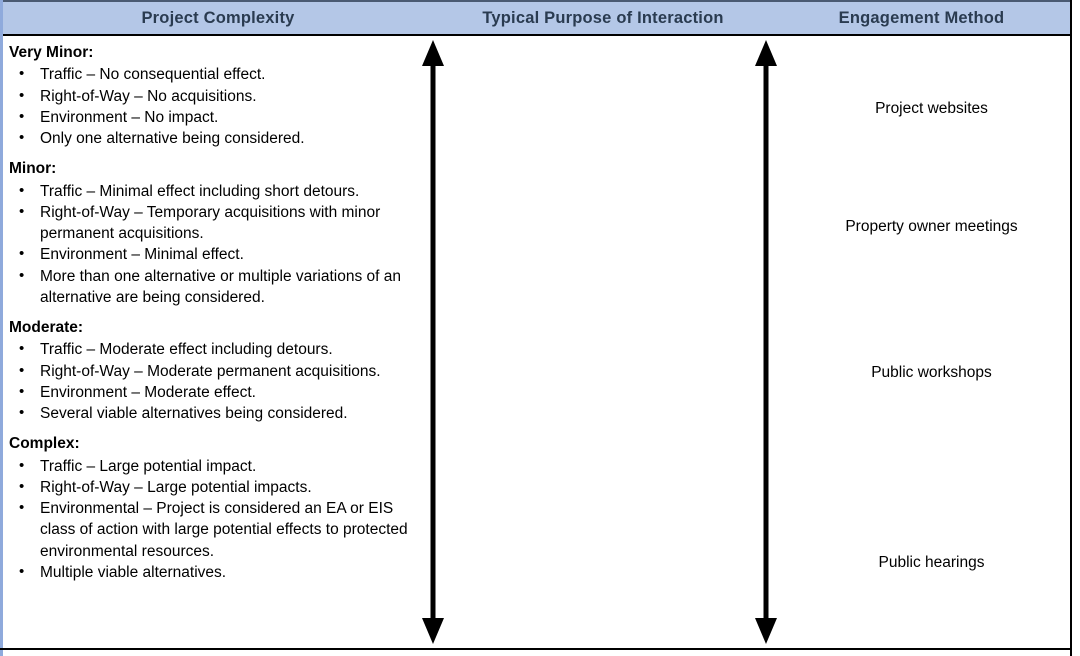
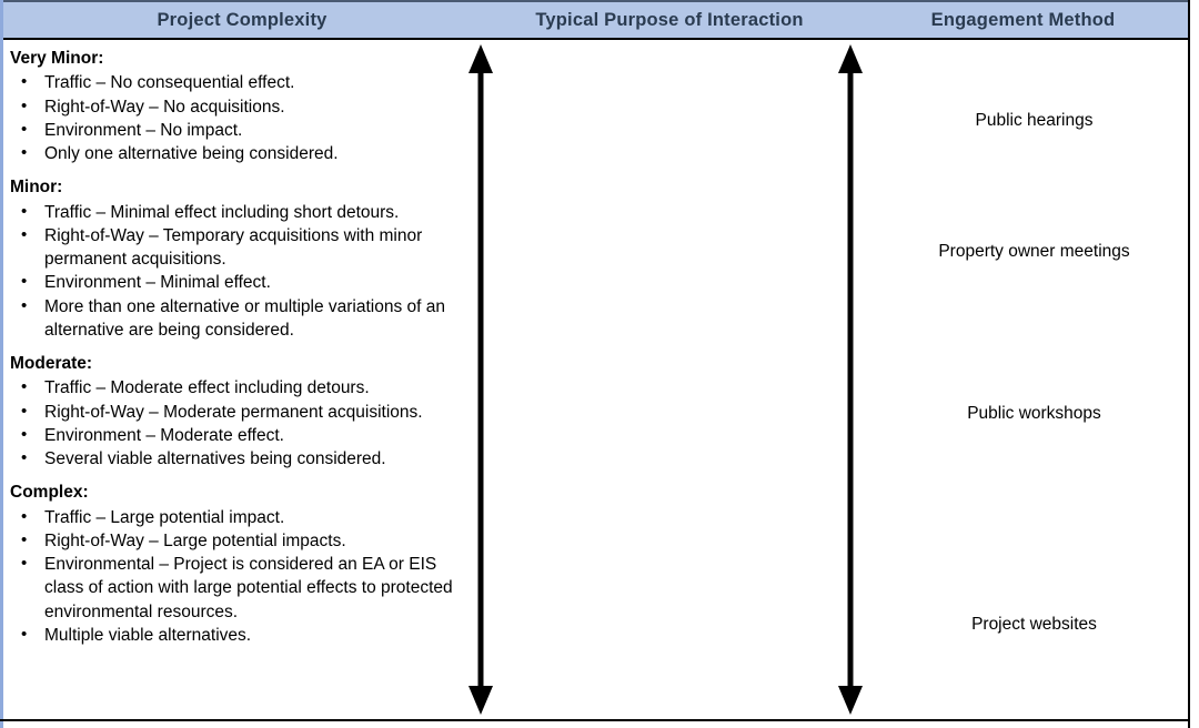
  Project Complexity
  Typical Purpose of Interaction
  Engagement Method
  Very Minor:
  •
  Traffic – No consequential effect.
  •
  Right-of-Way – No acquisitions.
  •
  Environment – No impact.
  •
  Only one alternative being considered.
  Minor:
  •
  Traffic – Minimal effect including short detours.
  •
  Right-of-Way – Temporary acquisitions with minor permanent acquisitions.
  •
  Environment – Minimal effect.
  •
  More than one alternative or multiple variations of an alternative are being considered.
  Moderate:
  •
  Traffic – Moderate effect including detours.
  •
  Right-of-Way – Moderate permanent acquisitions.
  •
  Environment – Moderate effect.
  •
  Several viable alternatives being considered.
  Complex:
  •
  Traffic – Large potential impact.
  •
  Right-of-Way – Large potential impacts.
  •
  Environmental – Project is considered an EA or EIS class of action with large potential effects to protected environmental resources.
  •
  Multiple viable alternatives.
- Project websites
+ Public hearings
  Property owner meetings
  Public workshops
- Public hearings
+ Project websites
